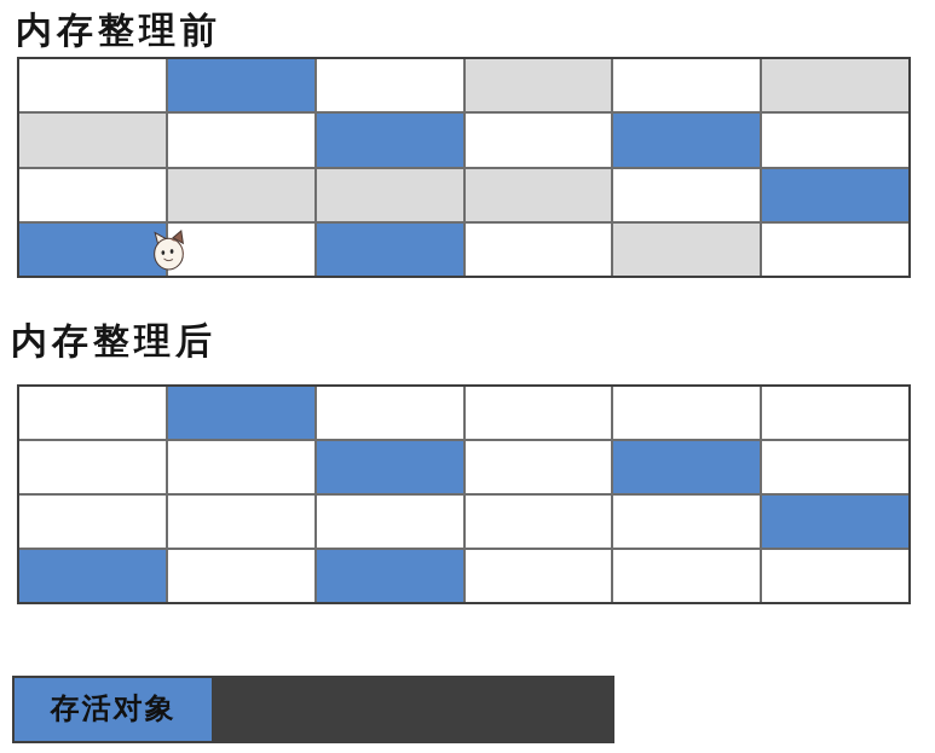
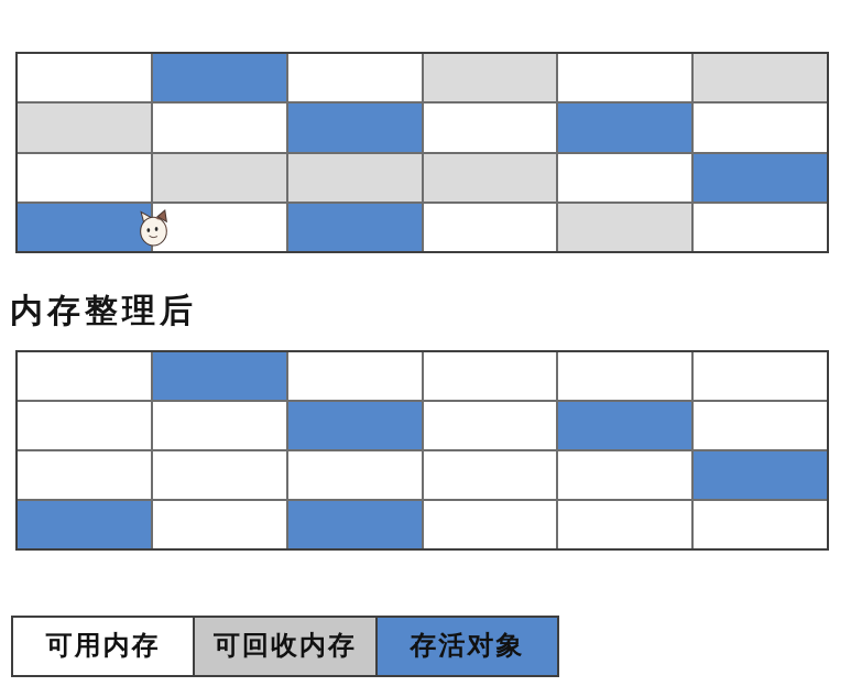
- 内存整理前
  内存整理后
+ 可用内存
+ 可回收内存
  存活对象
